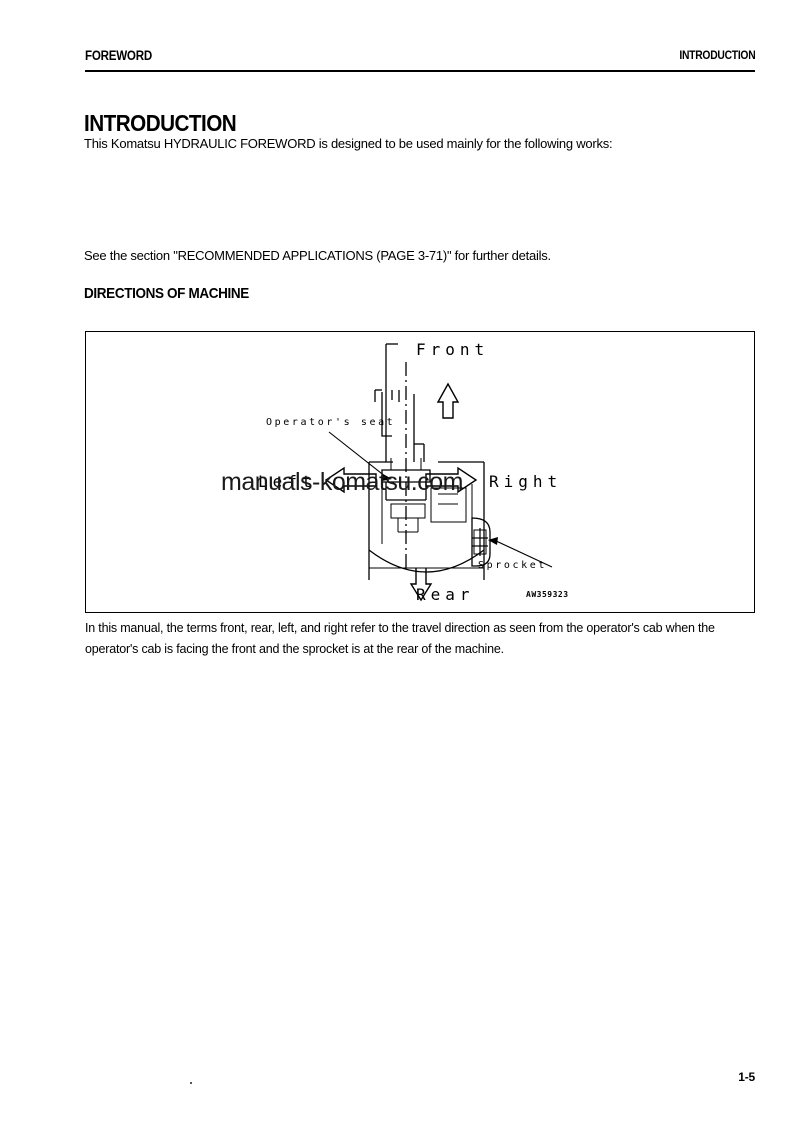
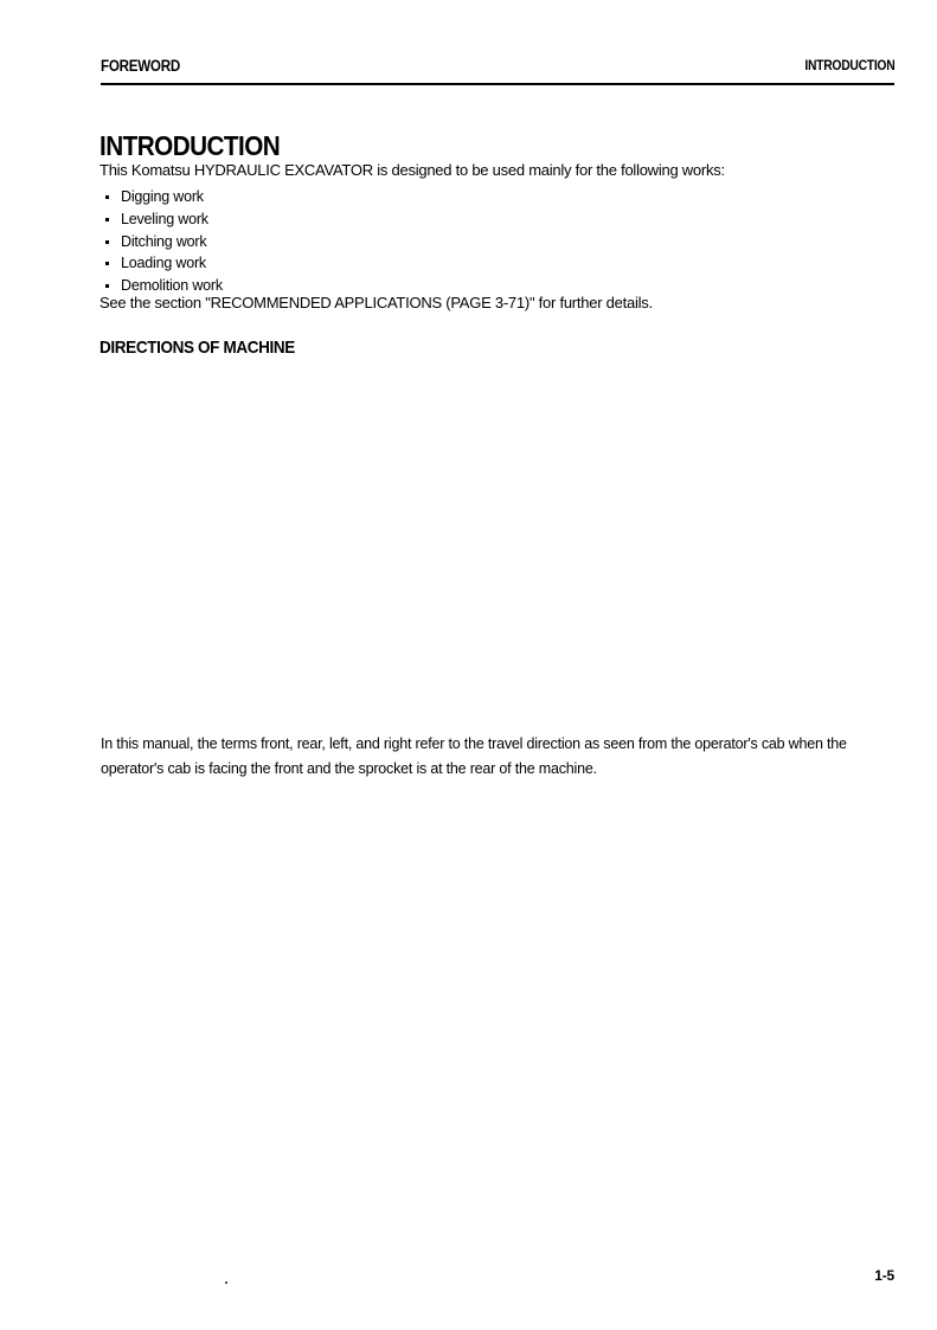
  FOREWORD
  INTRODUCTION
  INTRODUCTION
- This Komatsu HYDRAULIC FOREWORD is designed to be used mainly for the following works:
+ This Komatsu HYDRAULIC EXCAVATOR is designed to be used mainly for the following works:
+ Digging work
+ Leveling work
+ Ditching work
+ Loading work
+ Demolition work
  See the section "RECOMMENDED APPLICATIONS (PAGE 3-71)" for further details.
  DIRECTIONS OF MACHINE
- Front
- Rear
- Right
- Left
- Operator's seat
- Sprocket
- AW359323
- manuals-komatsu.com
  In this manual, the terms front, rear, left, and right refer to the travel direction as seen from the operator's cab when the operator's cab is facing the front and the sprocket is at the rear of the machine.
  1-5
